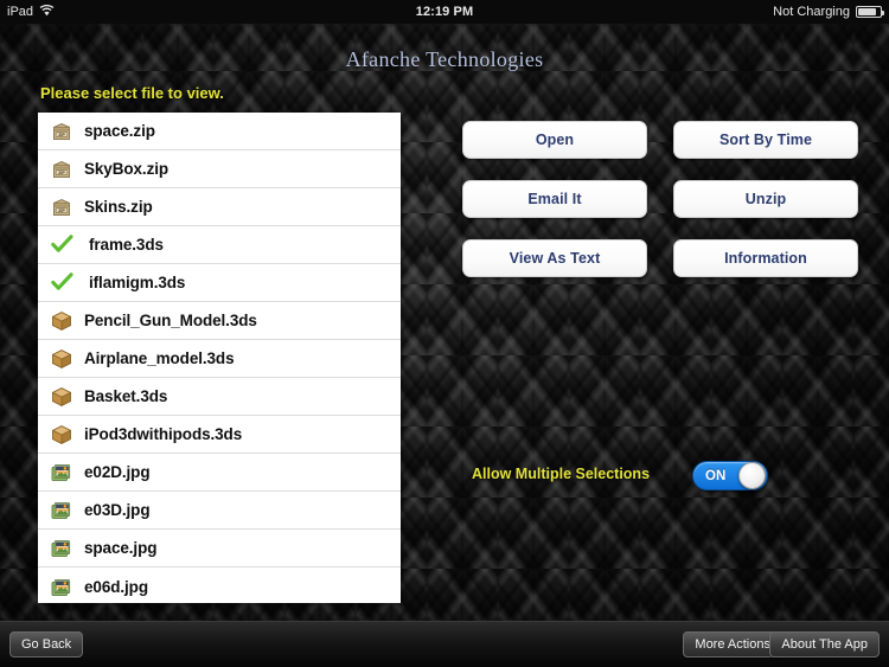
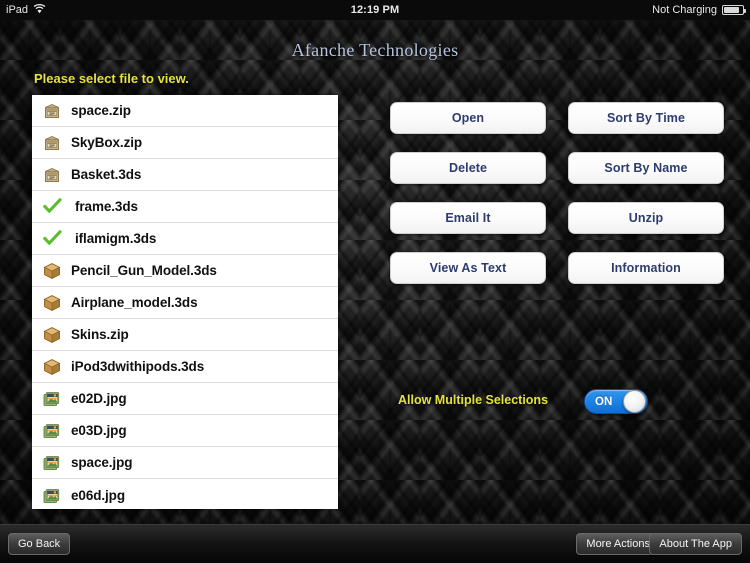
  iPad
  12:19 PM
  Not Charging
  Afanche Technologies
  Please select file to view.
  space.zip
  SkyBox.zip
- Skins.zip
+ Basket.3ds
  frame.3ds
  iflamigm.3ds
  Pencil_Gun_Model.3ds
  Airplane_model.3ds
- Basket.3ds
+ Skins.zip
  iPod3dwithipods.3ds
  e02D.jpg
  e03D.jpg
  space.jpg
  e06d.jpg
  Open
  Sort By Time
+ Delete
+ Sort By Name
  Email It
  Unzip
  View As Text
  Information
  Allow Multiple Selections
  ON
  Go Back
  More Actions
  About The App
